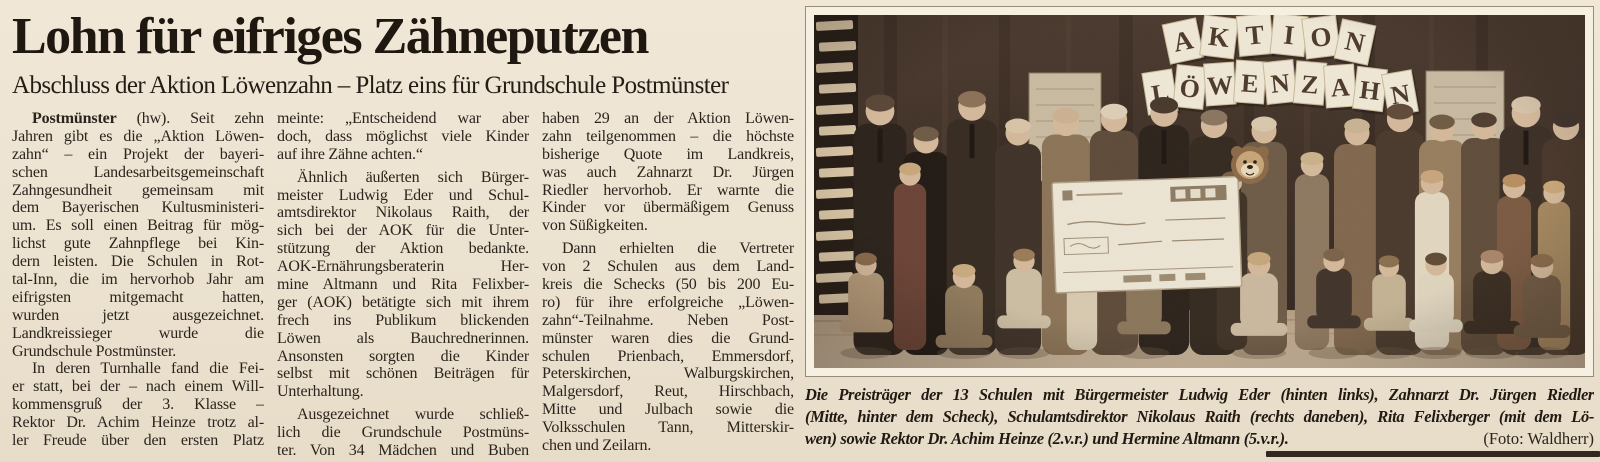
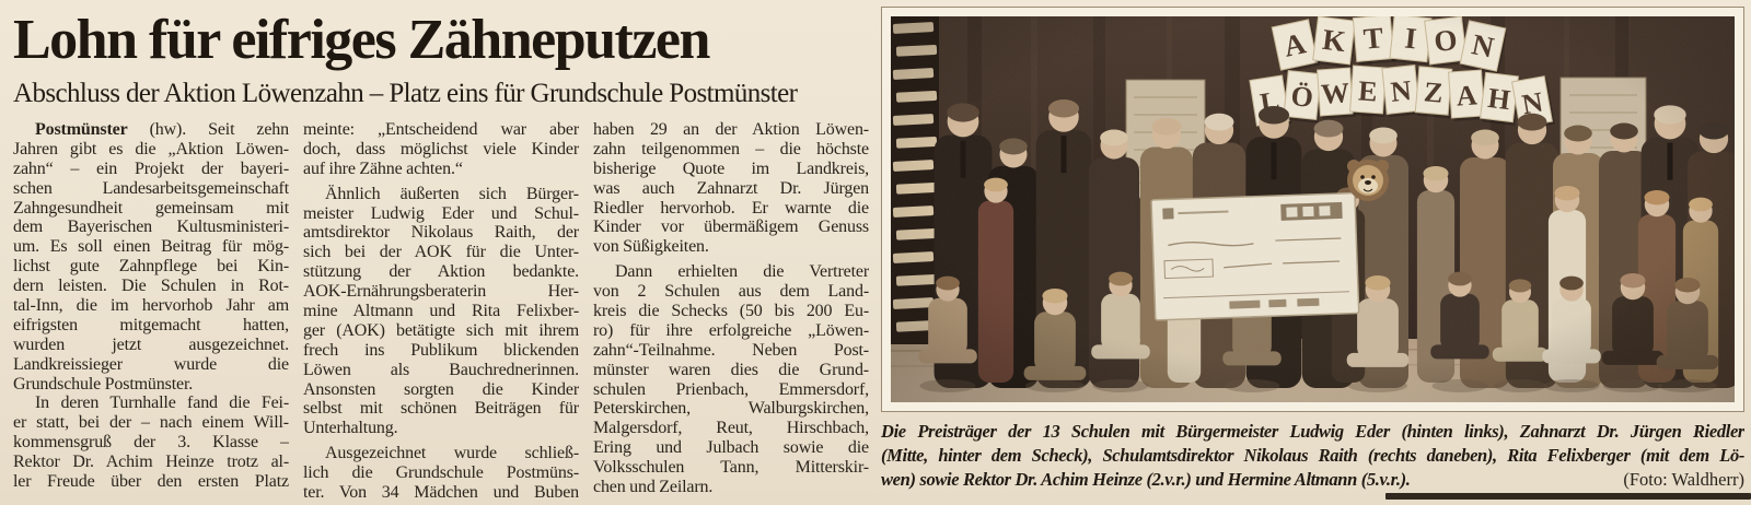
  Lohn für eifriges Zähneputzen
  Abschluss der Aktion Löwenzahn – Platz eins für Grundschule Postmünster
  Postmünster (hw). Seit zehn
  Jahren gibt es die „Aktion Löwen-
  zahn“ – ein Projekt der bayeri-
  schen Landesarbeitsgemeinschaft
  Zahngesundheit gemeinsam mit
  dem Bayerischen Kultusministeri-
  um. Es soll einen Beitrag für mög-
  lichst gute Zahnpflege bei Kin-
  dern leisten. Die Schulen in Rot-
  tal-Inn, die im hervorhob Jahr am
  eifrigsten mitgemacht hatten,
  wurden jetzt ausgezeichnet.
  Landkreissieger wurde die
  Grundschule Postmünster.
  In deren Turnhalle fand die Fei-
  er statt, bei der – nach einem Will-
  kommensgruß der 3. Klasse –
  Rektor Dr. Achim Heinze trotz al-
  ler Freude über den ersten Platz
  meinte: „Entscheidend war aber
  doch, dass möglichst viele Kinder
  auf ihre Zähne achten.“
  Ähnlich äußerten sich Bürger-
  meister Ludwig Eder und Schul-
  amtsdirektor Nikolaus Raith, der
  sich bei der AOK für die Unter-
  stützung der Aktion bedankte.
  AOK-Ernährungsberaterin Her-
  mine Altmann und Rita Felixber-
  ger (AOK) betätigte sich mit ihrem
  frech ins Publikum blickenden
  Löwen als Bauchrednerinnen.
  Ansonsten sorgten die Kinder
  selbst mit schönen Beiträgen für
  Unterhaltung.
  Ausgezeichnet wurde schließ-
  lich die Grundschule Postmüns-
  ter. Von 34 Mädchen und Buben
  haben 29 an der Aktion Löwen-
  zahn teilgenommen – die höchste
  bisherige Quote im Landkreis,
  was auch Zahnarzt Dr. Jürgen
  Riedler hervorhob. Er warnte die
  Kinder vor übermäßigem Genuss
  von Süßigkeiten.
  Dann erhielten die Vertreter
  von 2 Schulen aus dem Land-
  kreis die Schecks (50 bis 200 Eu-
  ro) für ihre erfolgreiche „Löwen-
  zahn“-Teilnahme. Neben Post-
  münster waren dies die Grund-
  schulen Prienbach, Emmersdorf,
  Peterskirchen, Walburgskirchen,
  Malgersdorf, Reut, Hirschbach,
- Mitte und Julbach sowie die
+ Ering und Julbach sowie die
  Volksschulen Tann, Mitterskir-
  chen und Zeilarn.
  Die Preisträger der 13 Schulen mit Bürgermeister Ludwig Eder (hinten links), Zahnarzt Dr. Jürgen Riedler
  (Mitte, hinter dem Scheck), Schulamtsdirektor Nikolaus Raith (rechts daneben), Rita Felixberger (mit dem Lö-
  wen) sowie Rektor Dr. Achim Heinze (2.v.r.) und Hermine Altmann (5.v.r.).
  (Foto: Waldherr)
